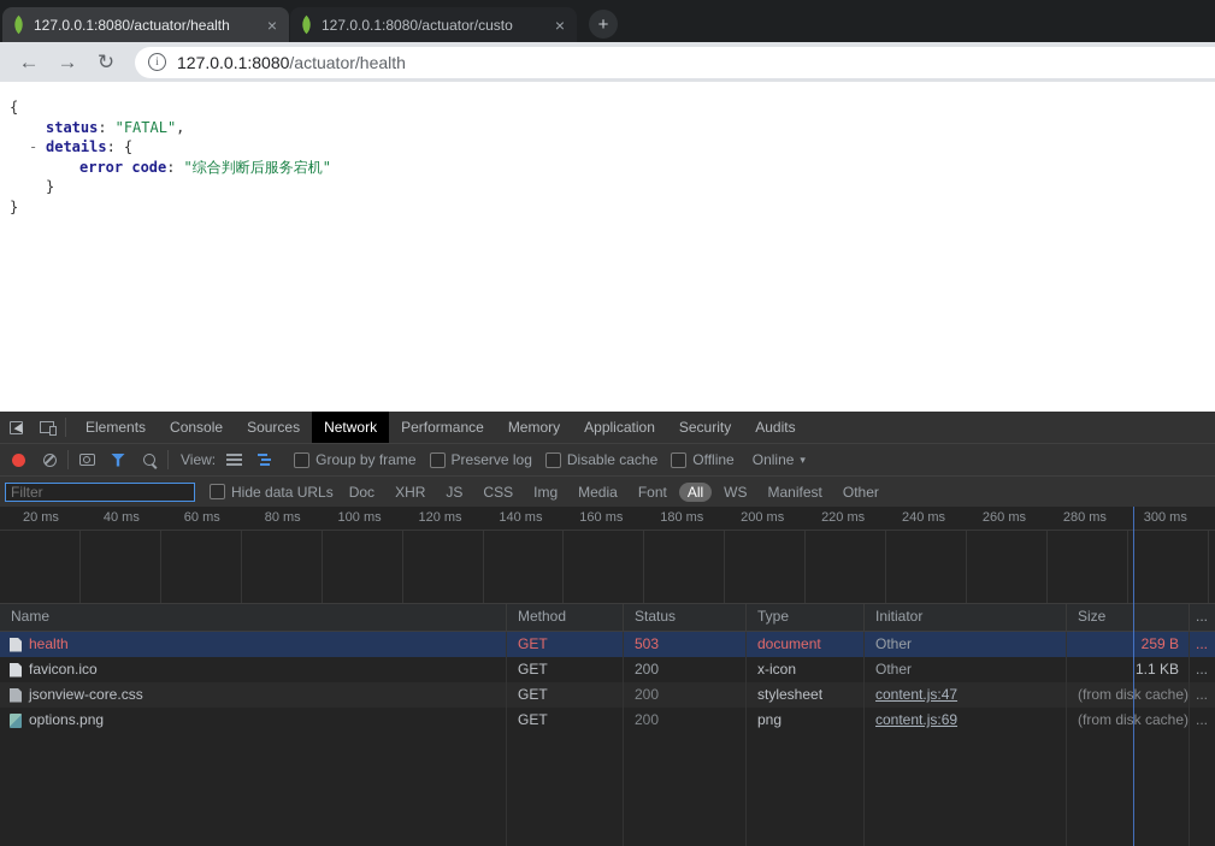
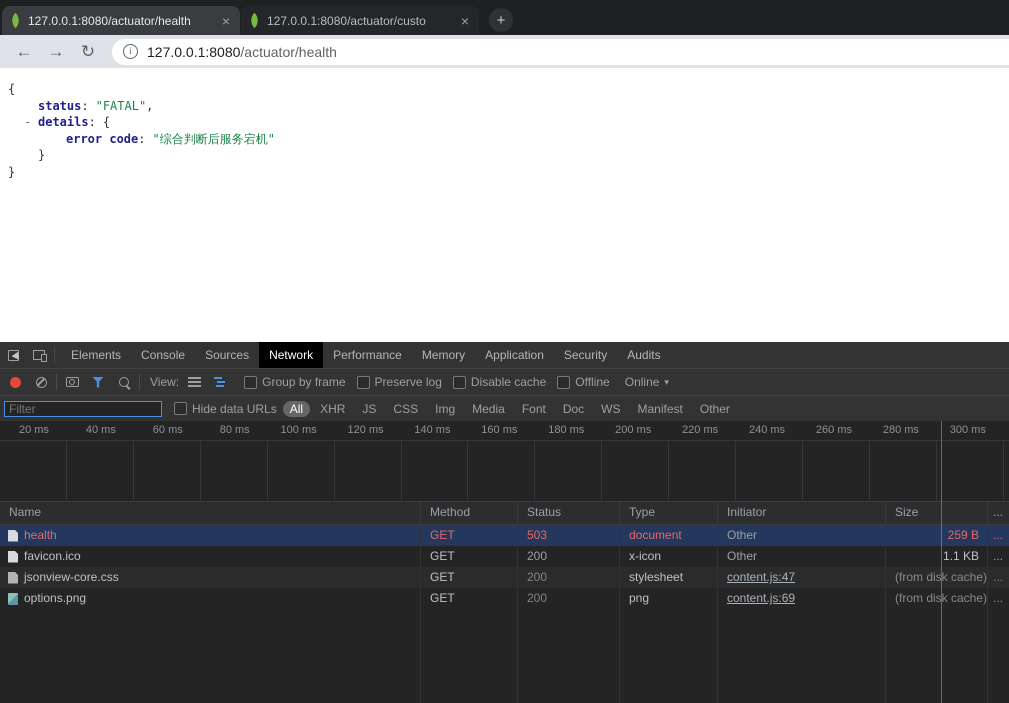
  127.0.0.1:8080/actuator/health
  ×
  127.0.0.1:8080/actuator/custo
  ×
  +
  ←
  →
  ↻
  i
  127.0.0.1:8080/actuator/health
  {
  status: "FATAL",
  -
  details: {
  error code: "综合判断后服务宕机"
  }
  }
  Elements
  Console
  Sources
  Network
  Performance
  Memory
  Application
  Security
  Audits
  View:
  Group by frame
  Preserve log
  Disable cache
  Offline
  Online
  ▾
  Filter
  Hide data URLs
- Doc
+ All
  XHR
  JS
  CSS
  Img
  Media
  Font
- All
+ Doc
  WS
  Manifest
  Other
  20 ms
  40 ms
  60 ms
  80 ms
  100 ms
  120 ms
  140 ms
  160 ms
  180 ms
  200 ms
  220 ms
  240 ms
  260 ms
  280 ms
  300 ms
  Name
  Method
  Status
  Type
  Initiator
  Size
  ...
  health
  GET
  503
  document
  Other
  259 B
  ...
  favicon.ico
  GET
  200
  x-icon
  Other
  1.1 KB
  ...
  jsonview-core.css
  GET
  200
  stylesheet
  content.js:47
  (from disk cache)
  ...
  options.png
  GET
  200
  png
  content.js:69
  (from disk cache)
  ...
